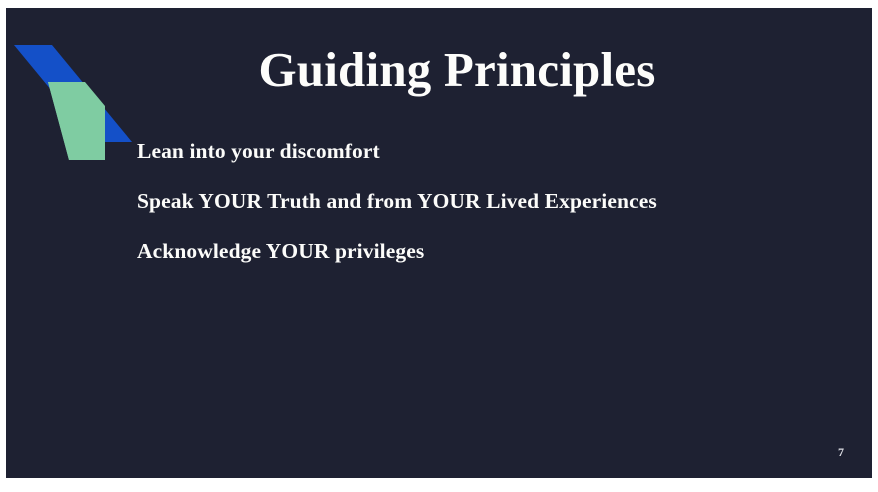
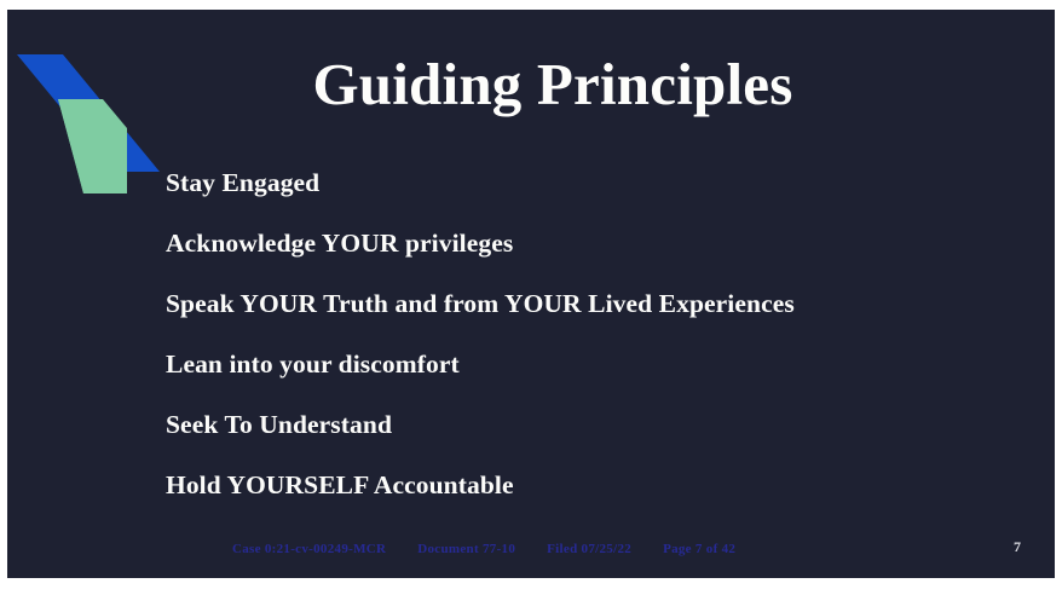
  Guiding Principles
+ Stay Engaged
- Lean into your discomfort
+ Acknowledge YOUR privileges
  Speak YOUR Truth and from YOUR Lived Experiences
- Acknowledge YOUR privileges
+ Lean into your discomfort
+ Seek To Understand
+ Hold YOURSELF Accountable
+ Case 0:21-cv-00249-MCR
+ Document 77-10
+ Filed 07/25/22
+ Page 7 of 42
  7
